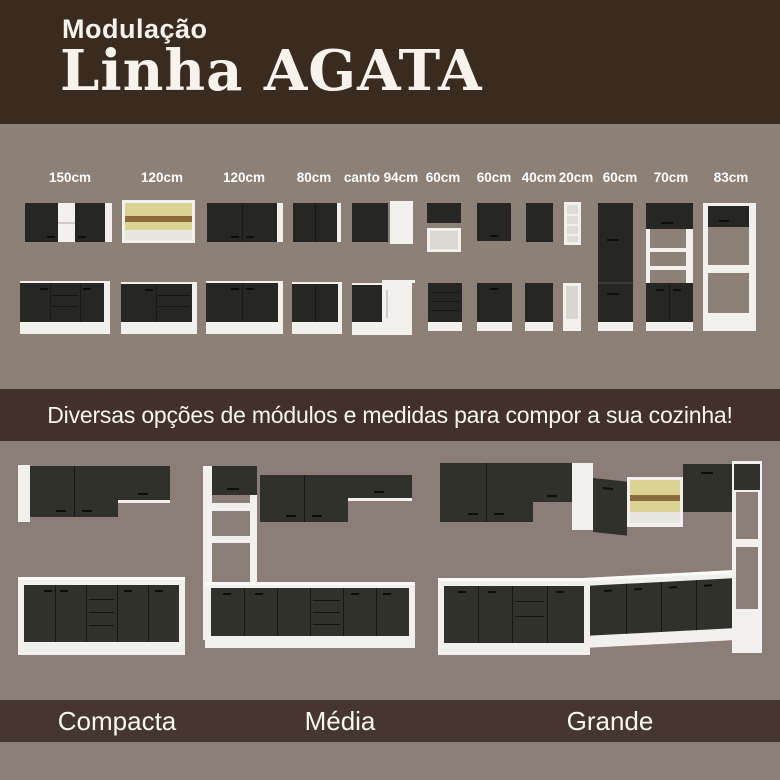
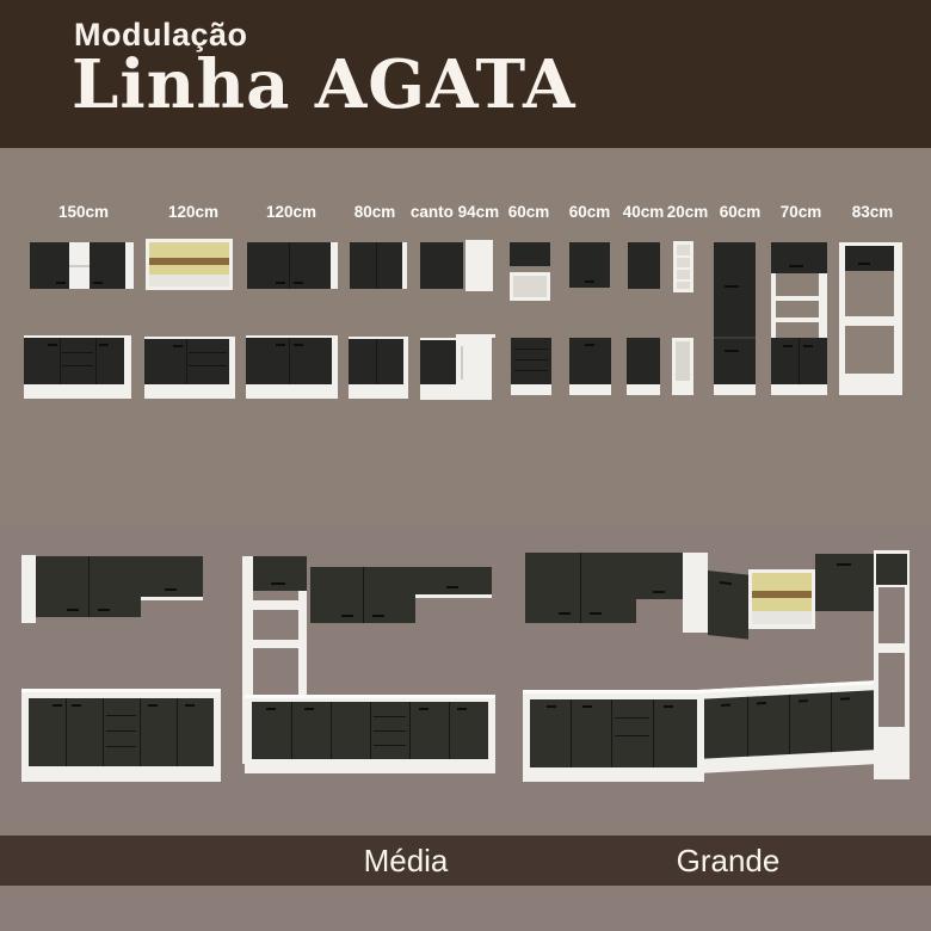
  Modulação
  Linha AGATA
  150cm
  120cm
  120cm
  80cm
  canto 94cm
  60cm
  60cm
  40cm
  20cm
  60cm
  70cm
  83cm
- Diversas opções de módulos e medidas para compor a sua cozinha!
- Compacta
  Média
  Grande
